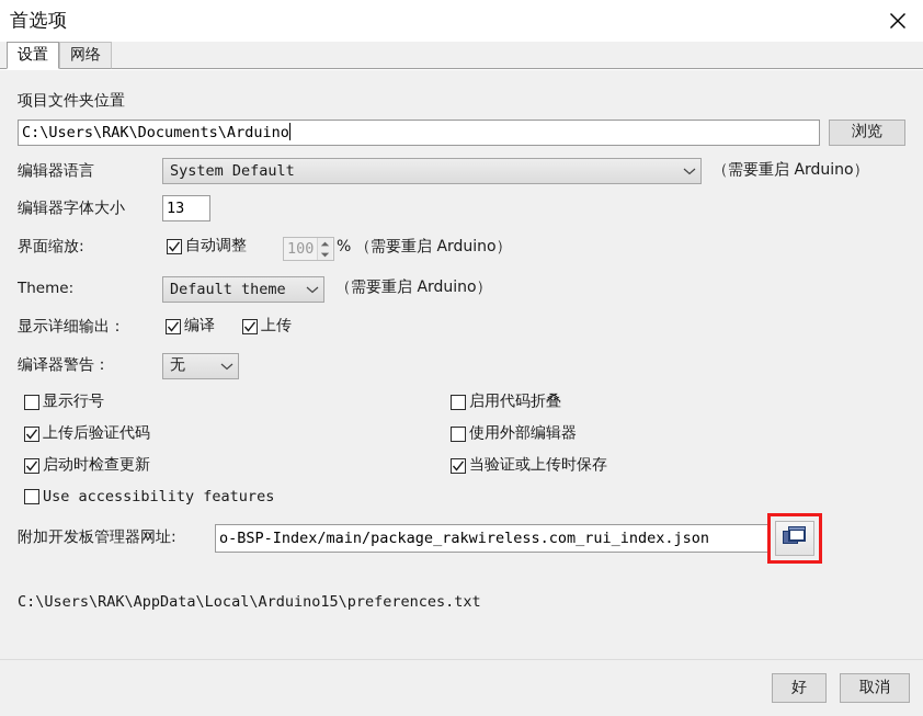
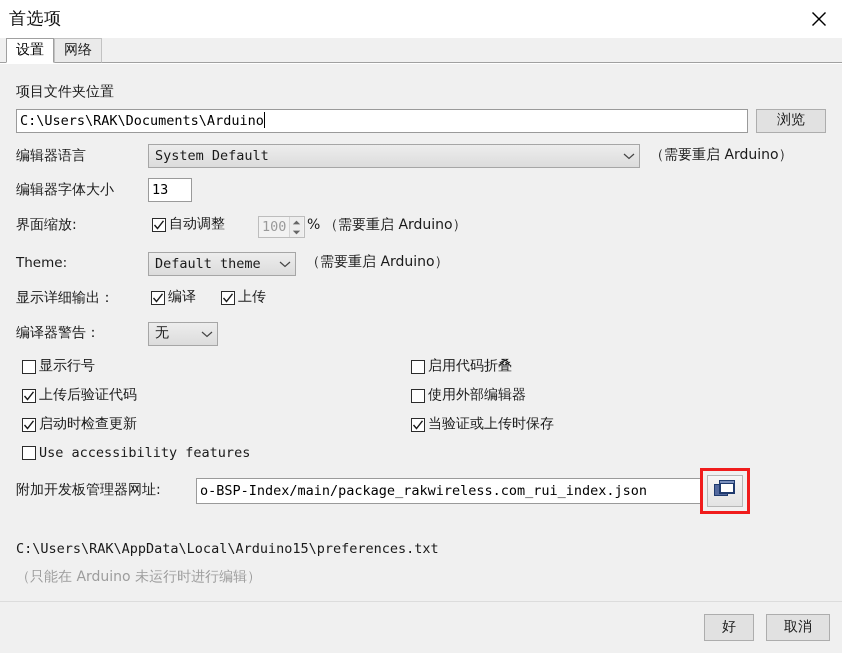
  首选项
  设置
  网络
  项目文件夹位置
  C:\Users\RAK\Documents\Arduino
  浏览
  编辑器语言
  System Default
  （需要重启 Arduino）
  编辑器字体大小
  13
  界面缩放:
  自动调整
  100
  %
  （需要重启 Arduino）
  Theme:
  Default theme
  （需要重启 Arduino）
  显示详细输出：
  编译
  上传
  编译器警告：
  无
  显示行号
  上传后验证代码
  启动时检查更新
  Use accessibility features
  启用代码折叠
  使用外部编辑器
  当验证或上传时保存
  附加开发板管理器网址:
  o-BSP-Index/main/package_rakwireless.com_rui_index.json
  C:\Users\RAK\AppData\Local\Arduino15\preferences.txt
+ （只能在 Arduino 未运行时进行编辑）
  好
  取消
